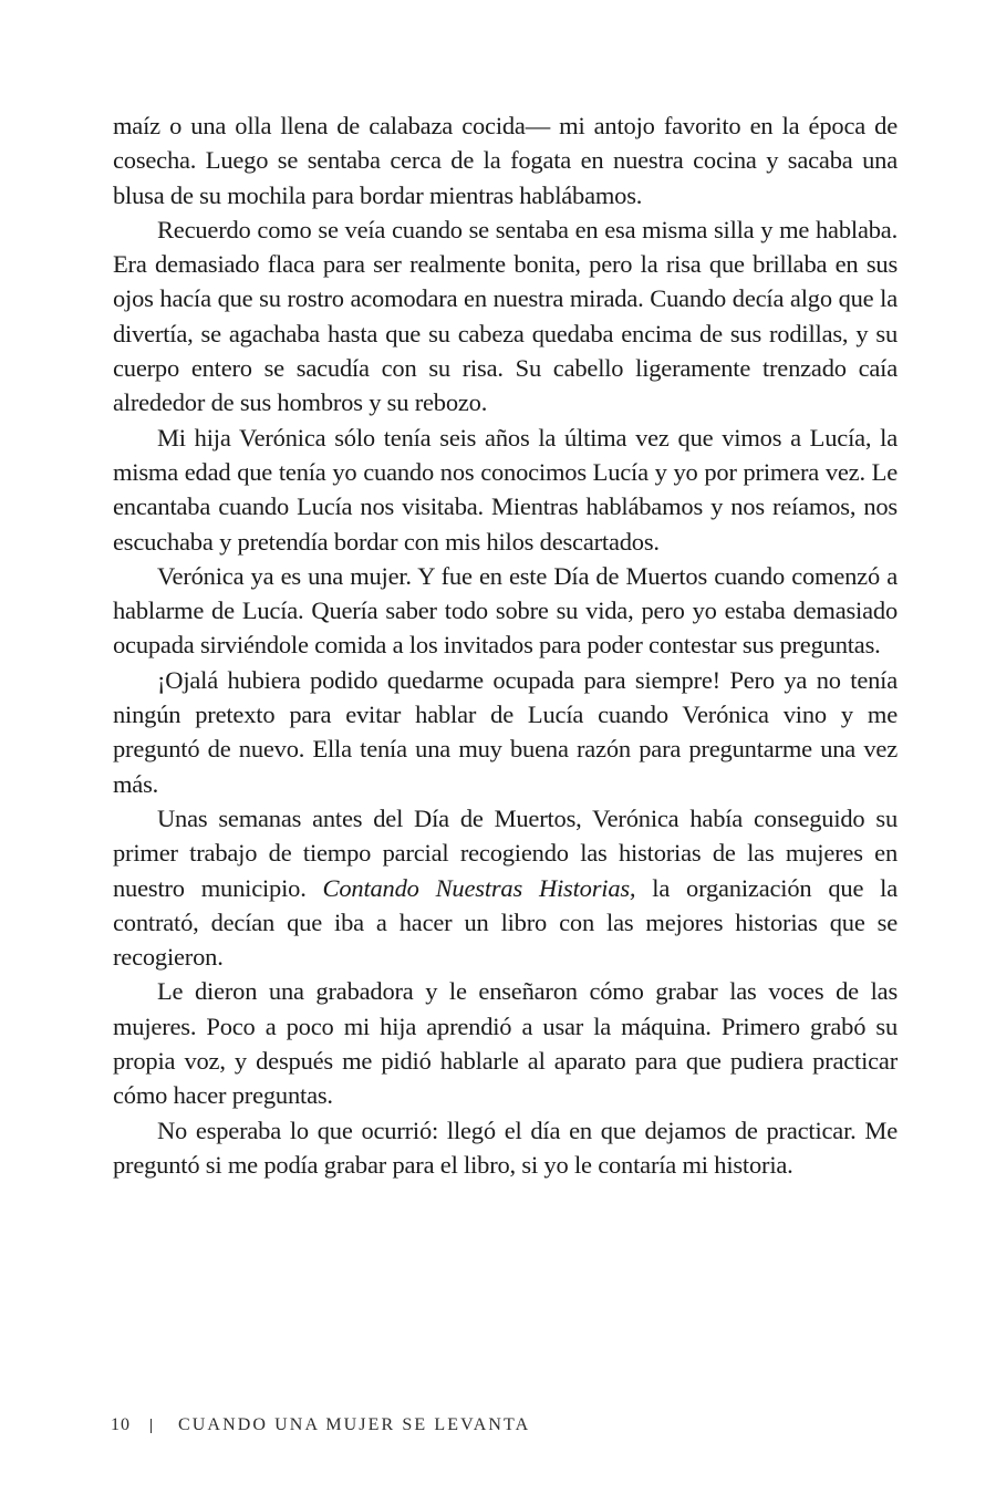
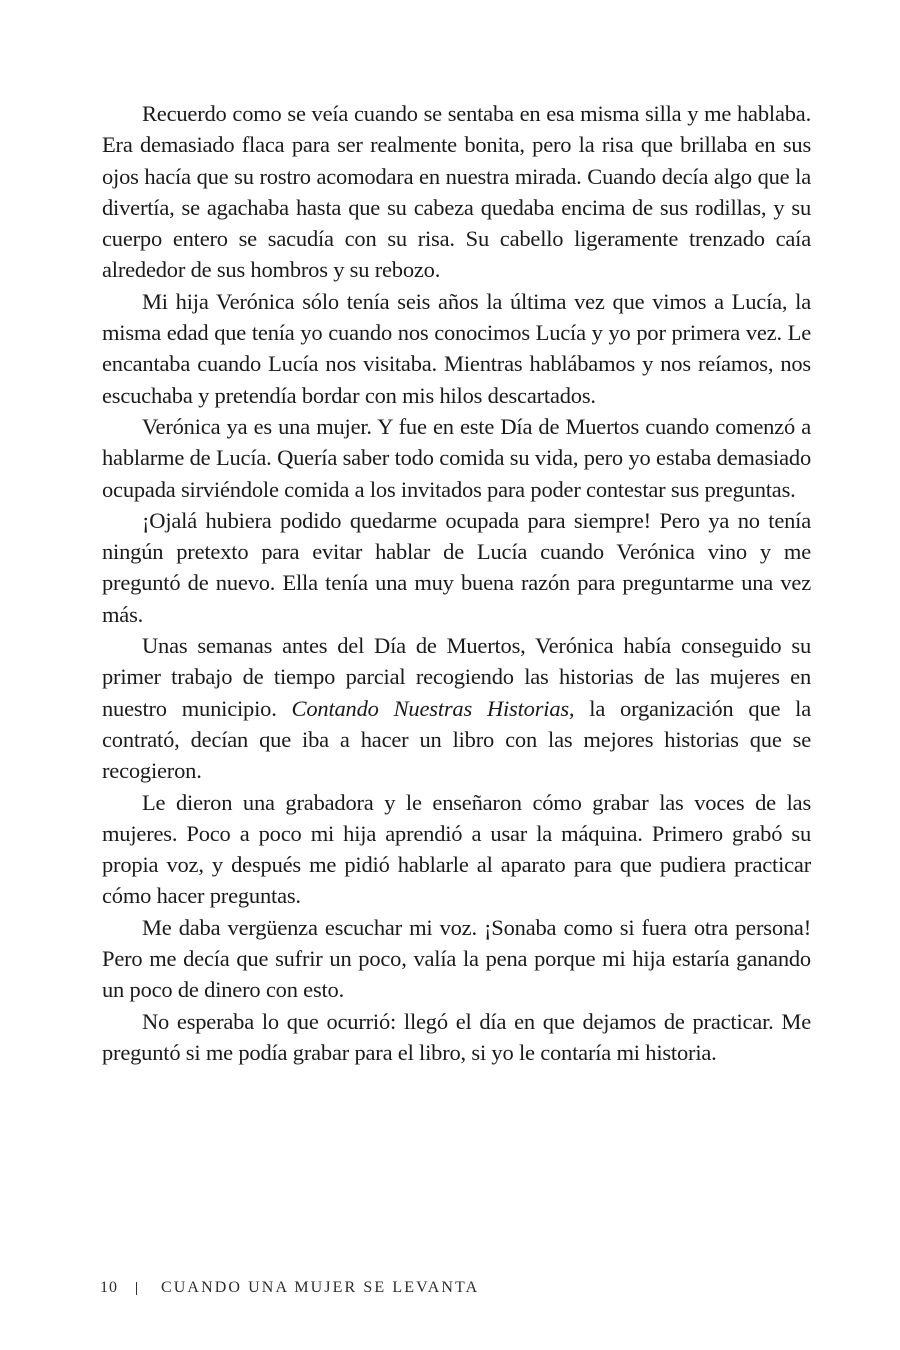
- maíz o una olla llena de calabaza cocida— mi antojo favorito en la época de cosecha. Luego se sentaba cerca de la fogata en nuestra cocina y sacaba una blusa de su mochila para bordar mientras hablábamos.
  Recuerdo como se veía cuando se sentaba en esa misma silla y me hablaba. Era demasiado flaca para ser realmente bonita, pero la risa que brillaba en sus ojos hacía que su rostro acomodara en nuestra mirada. Cuando decía algo que la divertía, se agachaba hasta que su cabeza quedaba encima de sus rodillas, y su cuerpo entero se sacudía con su risa. Su cabello ligeramente trenzado caía alrededor de sus hombros y su rebozo.
  Mi hija Verónica sólo tenía seis años la última vez que vimos a Lucía, la misma edad que tenía yo cuando nos conocimos Lucía y yo por primera vez. Le encantaba cuando Lucía nos visitaba. Mientras hablábamos y nos reíamos, nos escuchaba y pretendía bordar con mis hilos descartados.
- Verónica ya es una mujer. Y fue en este Día de Muertos cuando comenzó a hablarme de Lucía. Quería saber todo sobre su vida, pero yo estaba demasiado ocupada sirviéndole comida a los invitados para poder contestar sus preguntas.
+ Verónica ya es una mujer. Y fue en este Día de Muertos cuando comenzó a hablarme de Lucía. Quería saber todo comida su vida, pero yo estaba demasiado ocupada sirviéndole comida a los invitados para poder contestar sus preguntas.
  ¡Ojalá hubiera podido quedarme ocupada para siempre! Pero ya no tenía ningún pretexto para evitar hablar de Lucía cuando Verónica vino y me preguntó de nuevo. Ella tenía una muy buena razón para preguntarme una vez más.
  Unas semanas antes del Día de Muertos, Verónica había conseguido su primer trabajo de tiempo parcial recogiendo las historias de las mujeres en nuestro municipio. Contando Nuestras Historias, la organización que la contrató, decían que iba a hacer un libro con las mejores historias que se recogieron.
  Le dieron una grabadora y le enseñaron cómo grabar las voces de las mujeres. Poco a poco mi hija aprendió a usar la máquina. Primero grabó su propia voz, y después me pidió hablarle al aparato para que pudiera practicar cómo hacer preguntas.
+ Me daba vergüenza escuchar mi voz. ¡Sonaba como si fuera otra persona! Pero me decía que sufrir un poco, valía la pena porque mi hija estaría ganando un poco de dinero con esto.
  No esperaba lo que ocurrió: llegó el día en que dejamos de practicar. Me preguntó si me podía grabar para el libro, si yo le contaría mi historia.
  10
  CUANDO UNA MUJER SE LEVANTA
